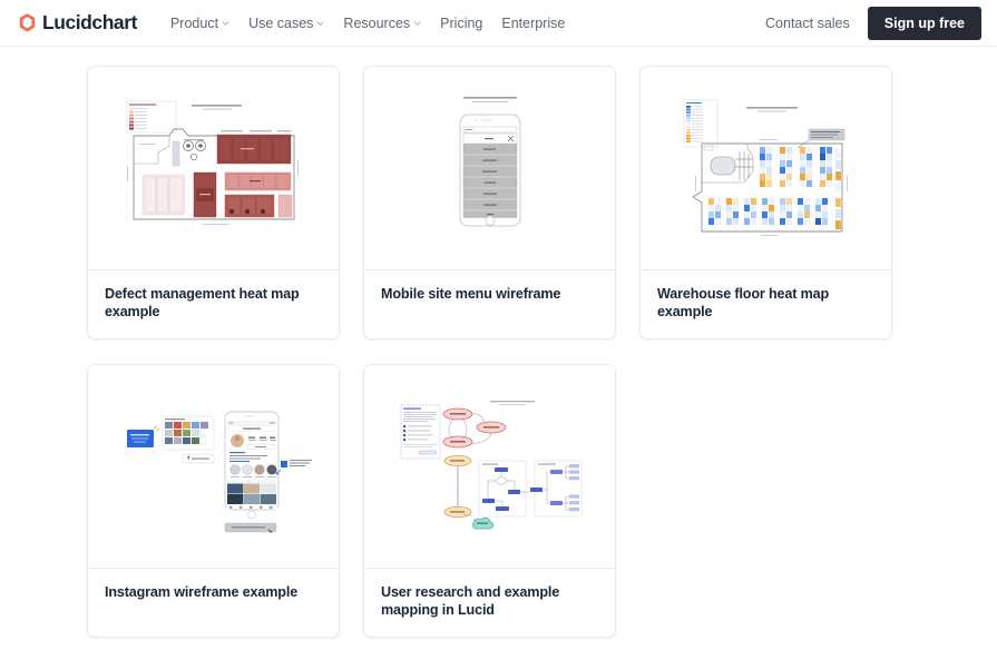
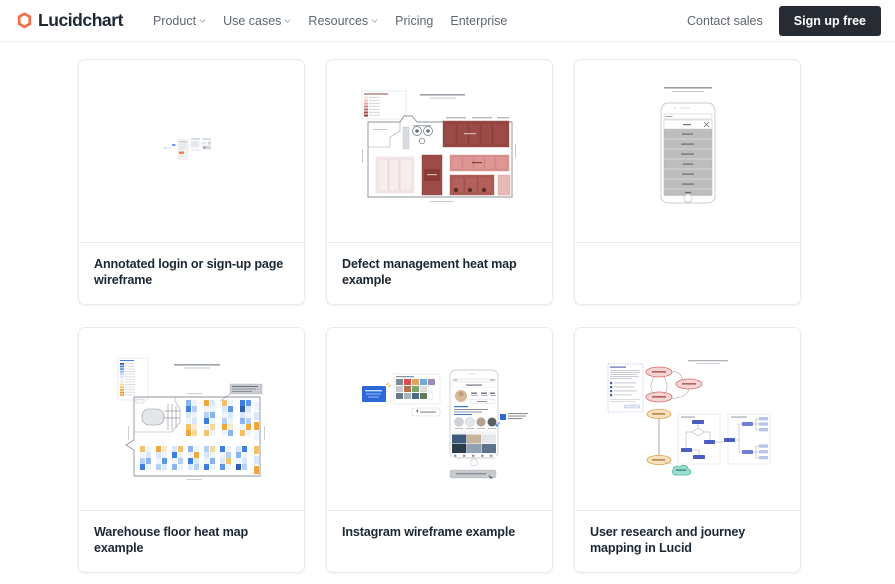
  Lucidchart
  Product
  Use cases
  Resources
  Pricing
  Enterprise
  Contact sales
  Sign up free
+ Annotated login or sign-up page wireframe
  Defect management heat map example
- Mobile site menu wireframe
  Warehouse floor heat map example
  Instagram wireframe example
- User research and example mapping in Lucid
+ User research and journey mapping in Lucid
